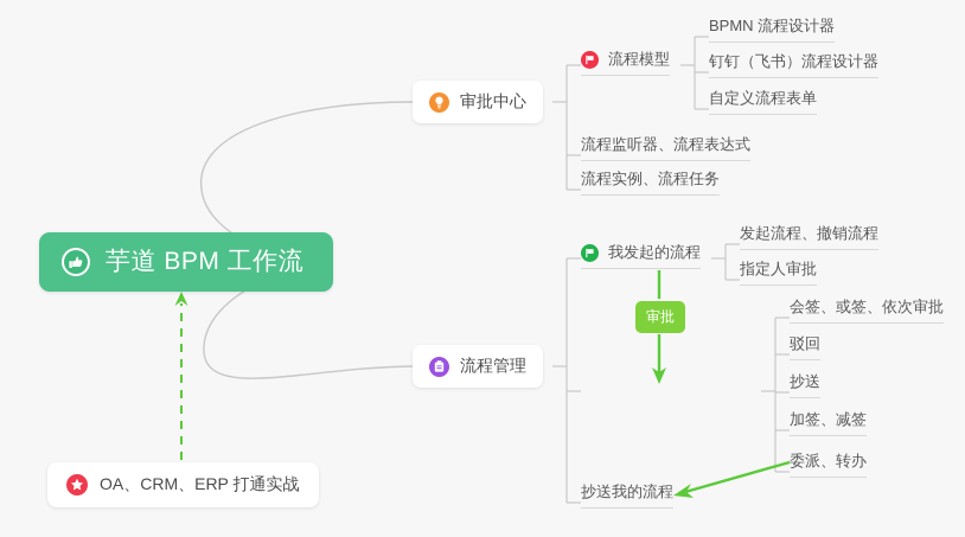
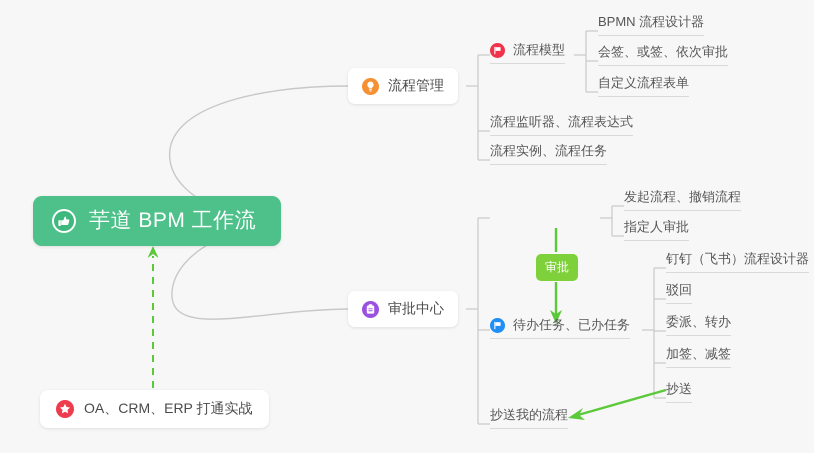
  芋道 BPM 工作流
- 审批中心
+ 流程管理
  流程模型
  BPMN 流程设计器
- 钉钉（飞书）流程设计器
+ 会签、或签、依次审批
  自定义流程表单
  流程监听器、流程表达式
  流程实例、流程任务
- 流程管理
+ 审批中心
- 我发起的流程
  发起流程、撤销流程
  指定人审批
+ 待办任务、已办任务
- 会签、或签、依次审批
+ 钉钉（飞书）流程设计器
  驳回
- 抄送
+ 委派、转办
  加签、减签
- 委派、转办
+ 抄送
  抄送我的流程
  审批
  OA、CRM、ERP 打通实战
